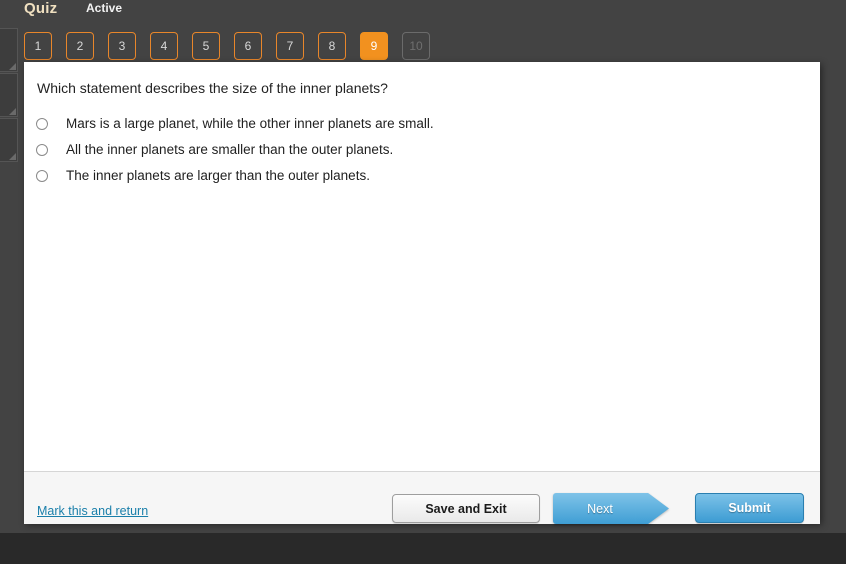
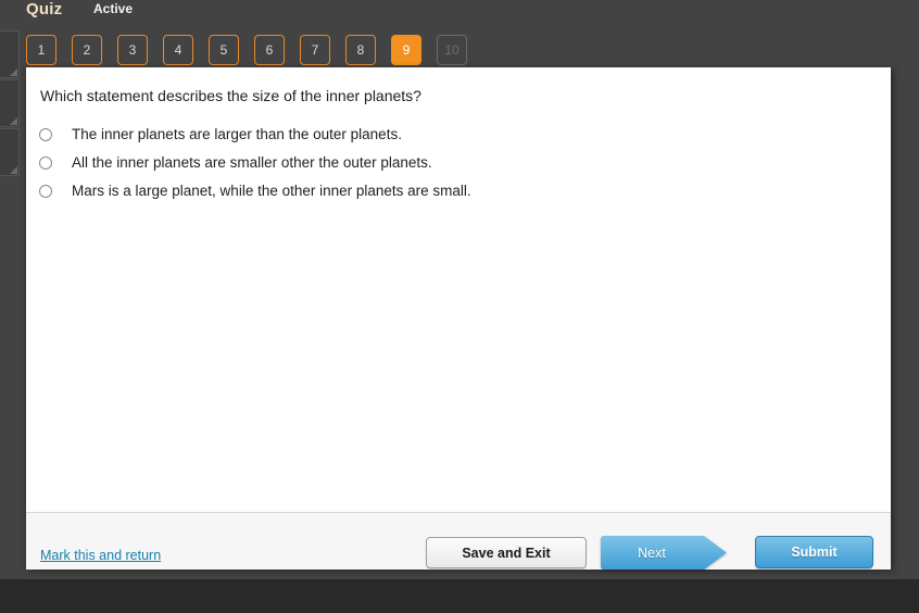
  Quiz
  Active
  1
  2
  3
  4
  5
  6
  7
  8
  9
  10
  Which statement describes the size of the inner planets?
- Mars is a large planet, while the other inner planets are small.
+ The inner planets are larger than the outer planets.
- All the inner planets are smaller than the outer planets.
+ All the inner planets are smaller other the outer planets.
- The inner planets are larger than the outer planets.
+ Mars is a large planet, while the other inner planets are small.
  Mark this and return
  Save and Exit
  Next
  Submit
